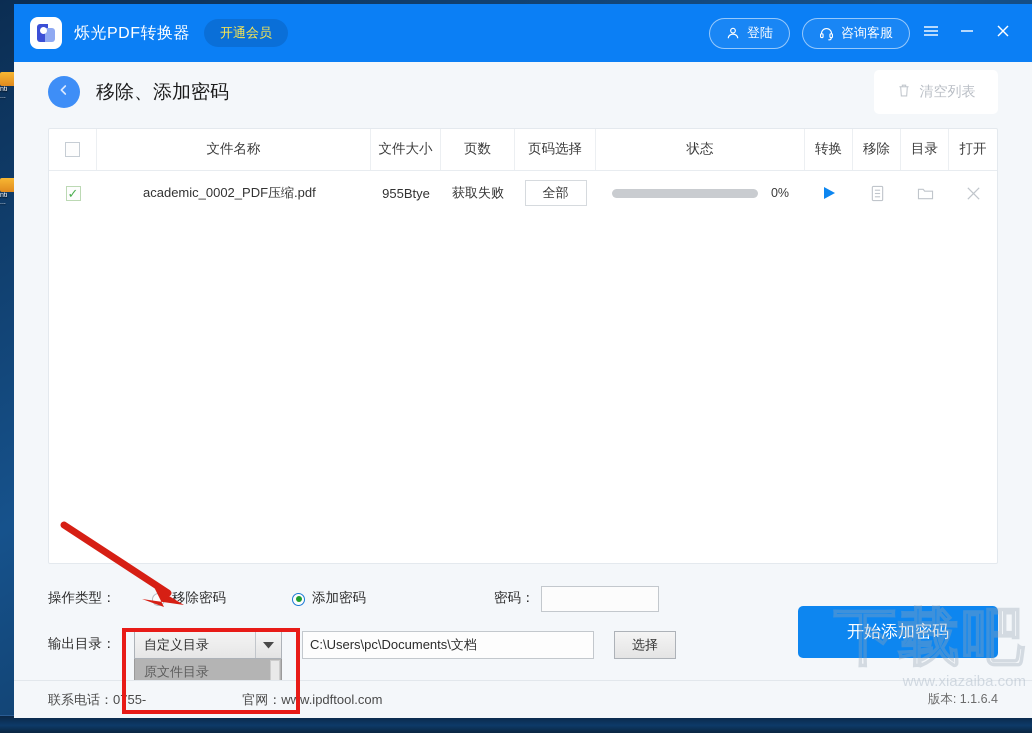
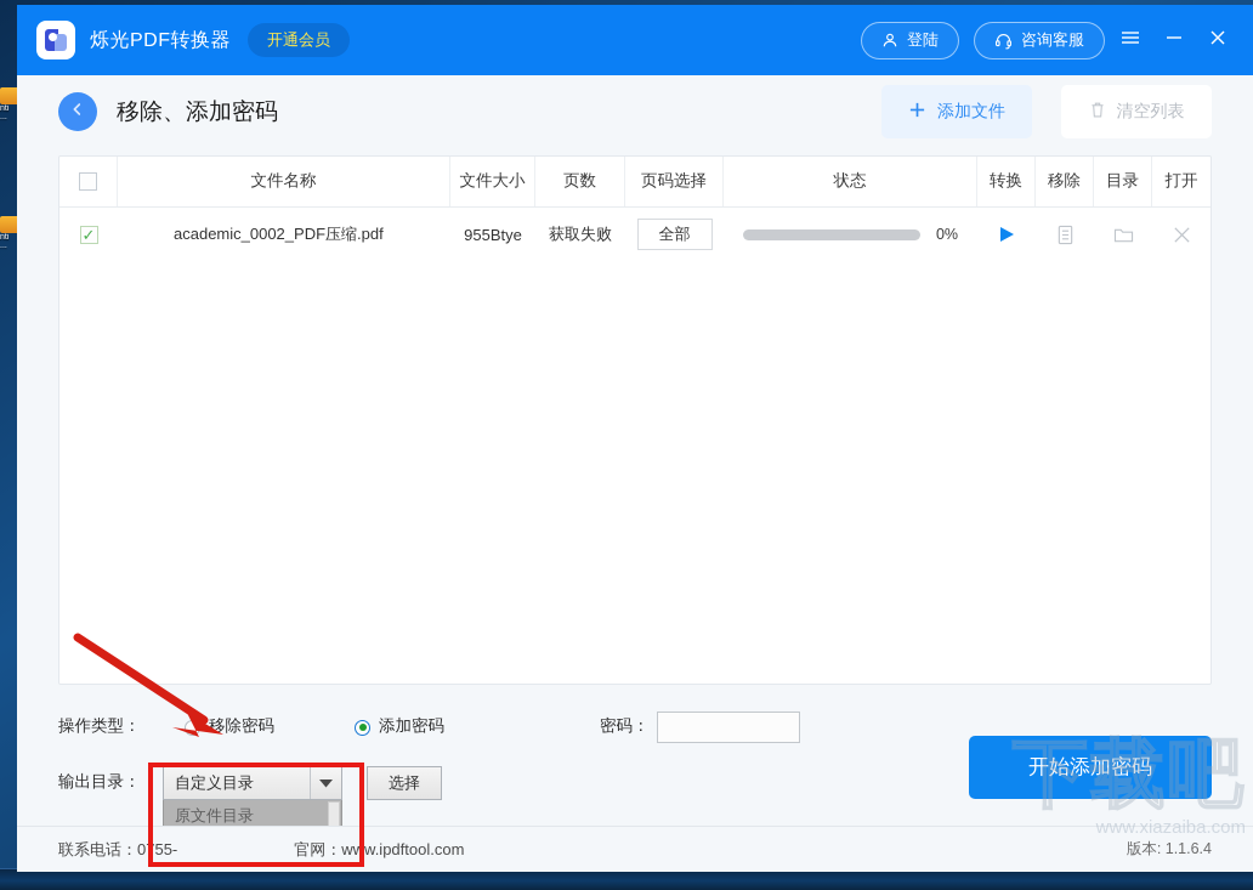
  烁光PDF转换器
  开通会员
  登陆
  咨询客服
  移除、添加密码
+ 添加文件
  清空列表
  文件名称
  文件大小
  页数
  页码选择
  状态
  转换
  移除
  目录
  打开
  ✓
  academic_0002_PDF压缩.pdf
  955Btye
  获取失败
  全部
  0%
  操作类型：
  移除密码
  添加密码
  密码：
  输出目录：
  自定义目录
  原文件目录
- C:\Users\pc\Documents\文档
  选择
  开始添加密码
  联系电话：0755-
  官网：www.ipdftool.com
  版本: 1.1.6.4
  下载吧
  www.xiazaiba.com
